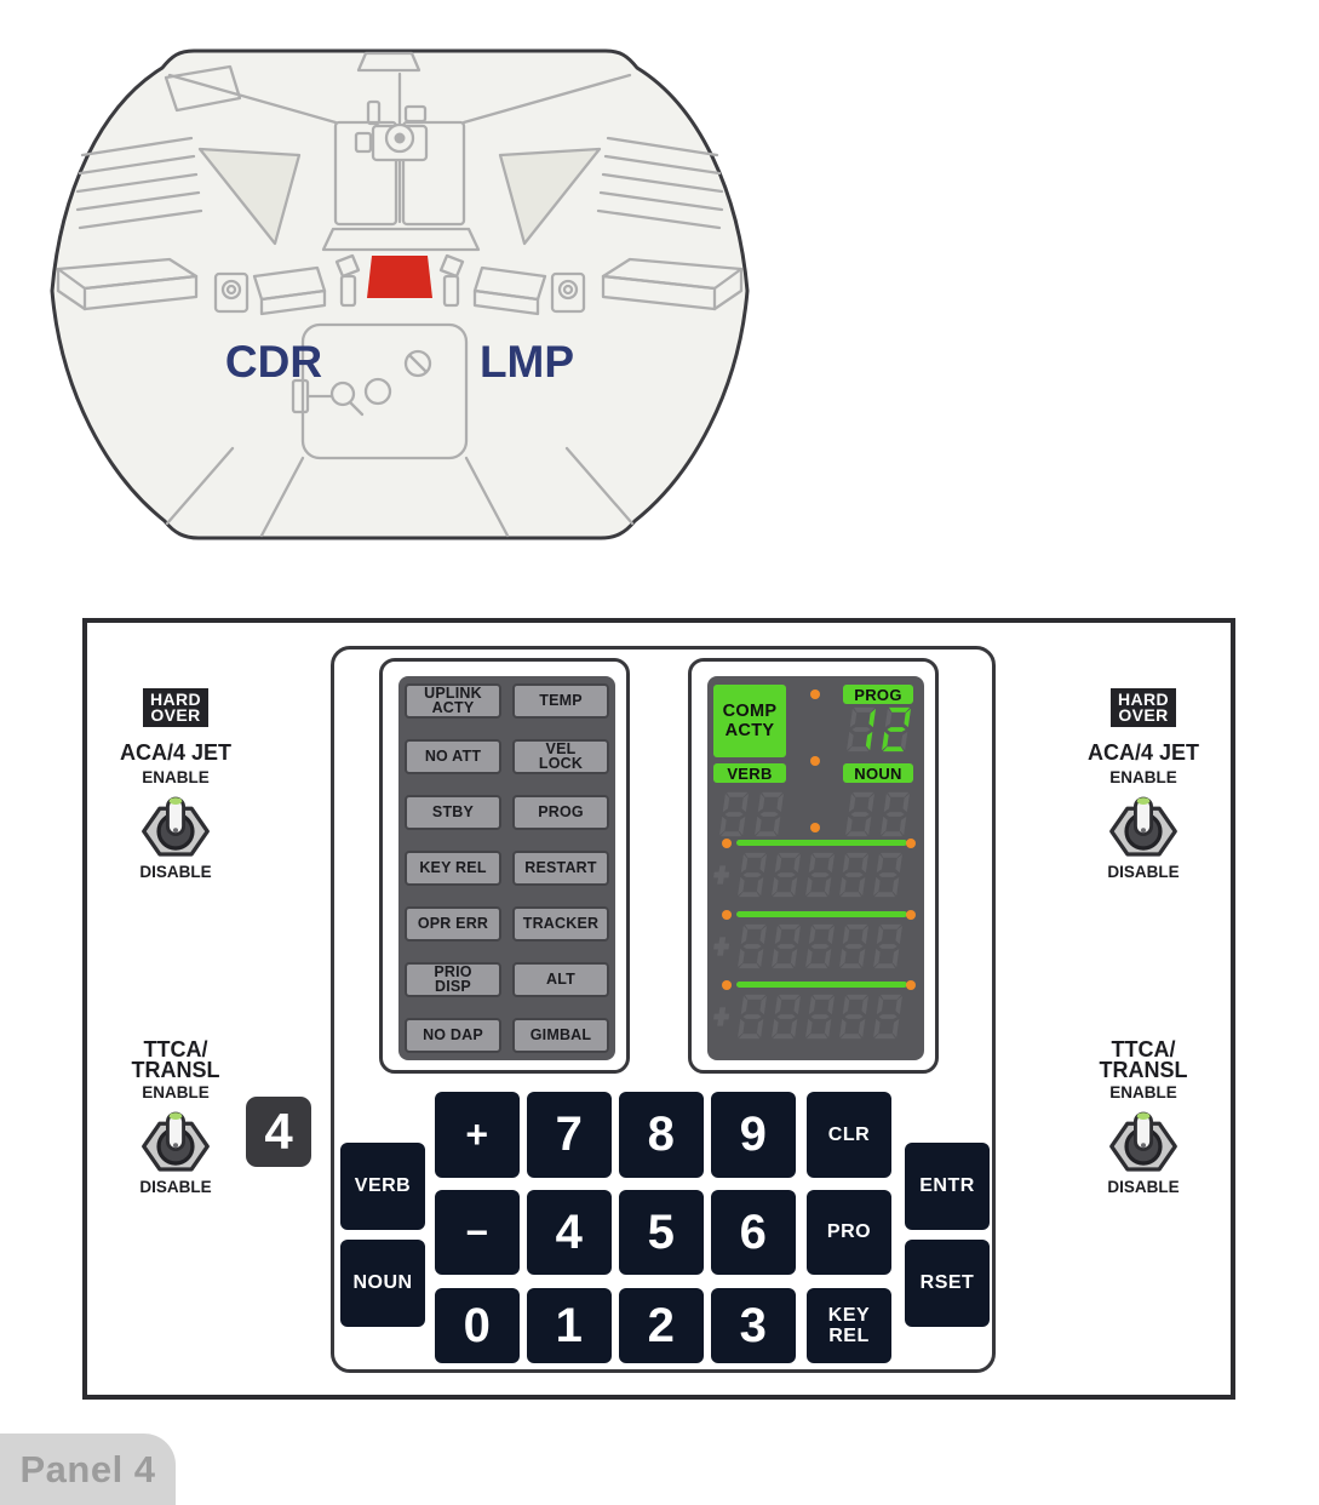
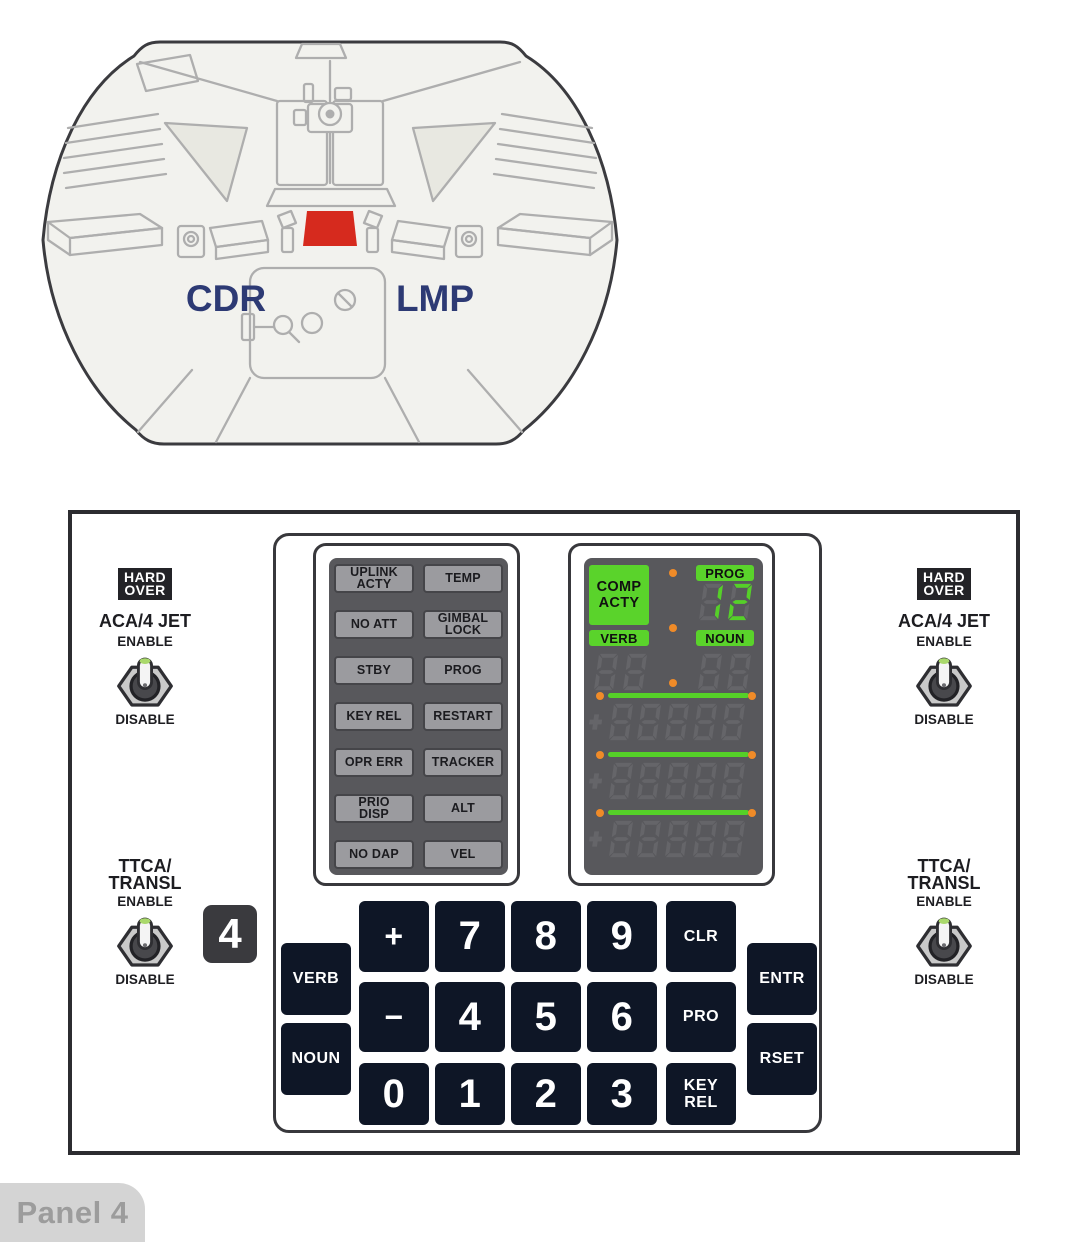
  CDR
  LMP
  UPLINK
  ACTY
  TEMP
  NO ATT
- VEL
+ GIMBAL
  LOCK
  STBY
  PROG
  KEY REL
  RESTART
  OPR ERR
  TRACKER
  PRIO
  DISP
  ALT
  NO DAP
- GIMBAL
+ VEL
  COMP
  ACTY
  PROG
  VERB
  NOUN
  VERB
  NOUN
  +
  −
  0
  7
  4
  1
  8
  5
  2
  9
  6
  3
  CLR
  PRO
  KEY
  REL
  ENTR
  RSET
  4
  HARD
  OVER
  ACA/4 JET
  ENABLE
  DISABLE
  TTCA/
  TRANSL
  ENABLE
  DISABLE
  HARD
  OVER
  ACA/4 JET
  ENABLE
  DISABLE
  TTCA/
  TRANSL
  ENABLE
  DISABLE
  Panel 4
